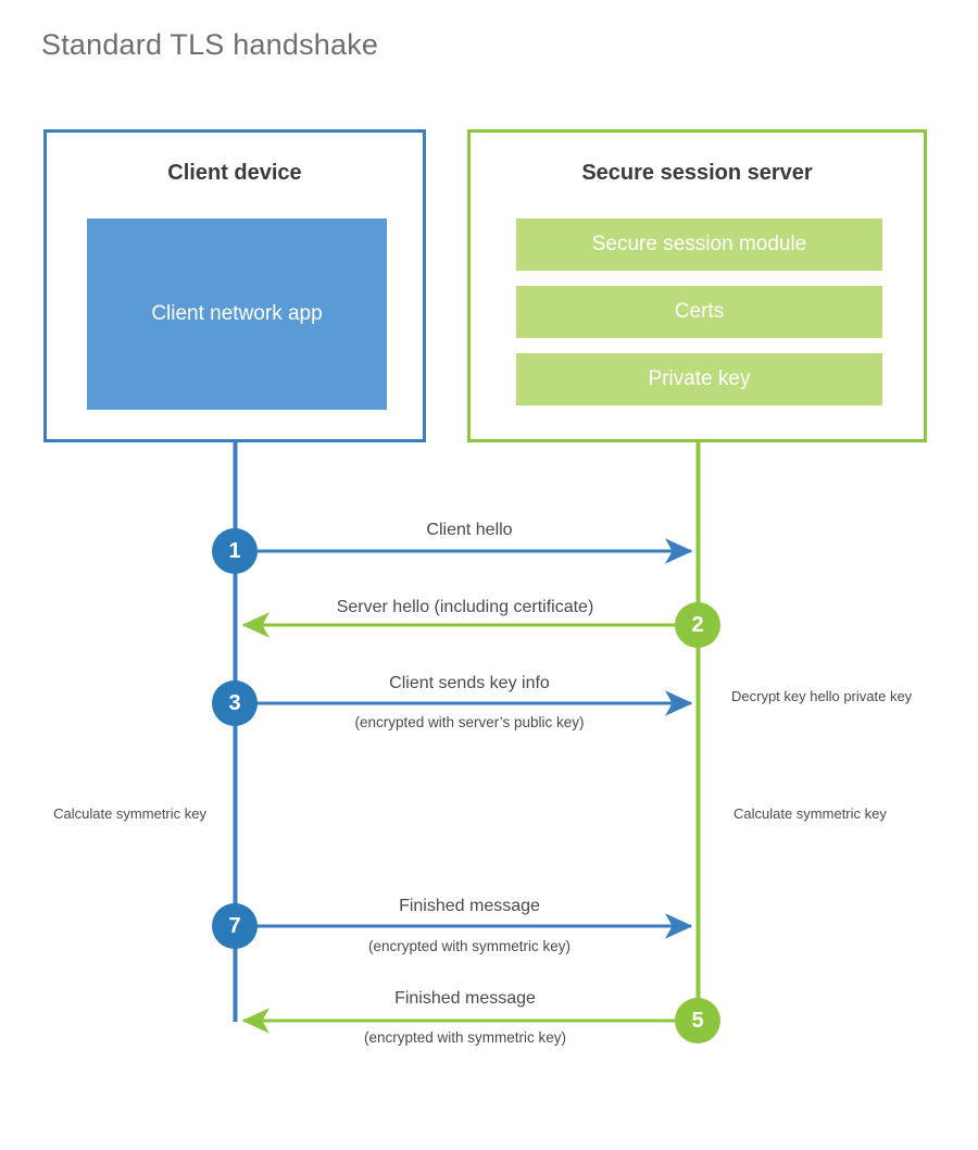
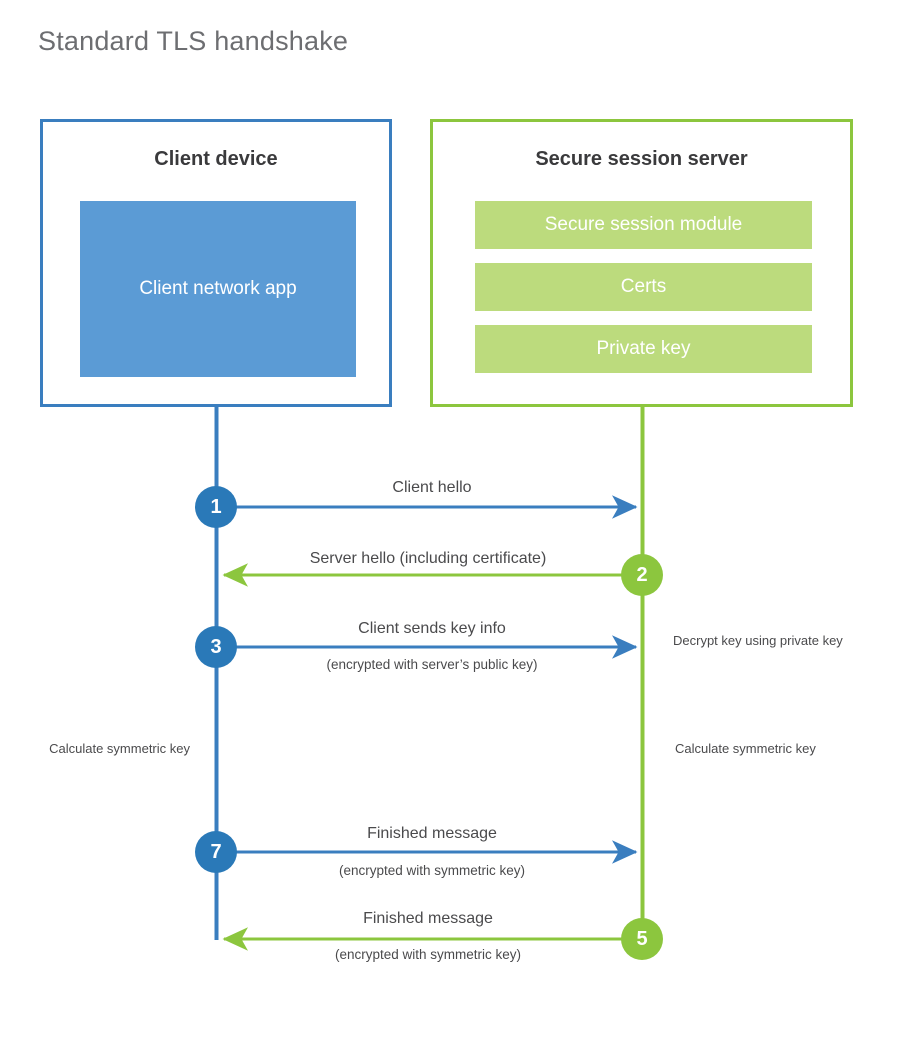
  Standard TLS handshake
  Client device
  Client network app
  Secure session server
  Secure session module
  Certs
  Private key
  1
  Client hello
  2
  Server hello (including certificate)
  3
  Client sends key info
  (encrypted with server’s public key)
- Decrypt key hello private key
+ Decrypt key using private key
  Calculate symmetric key
  Calculate symmetric key
  7
  Finished message
  (encrypted with symmetric key)
  5
  Finished message
  (encrypted with symmetric key)
